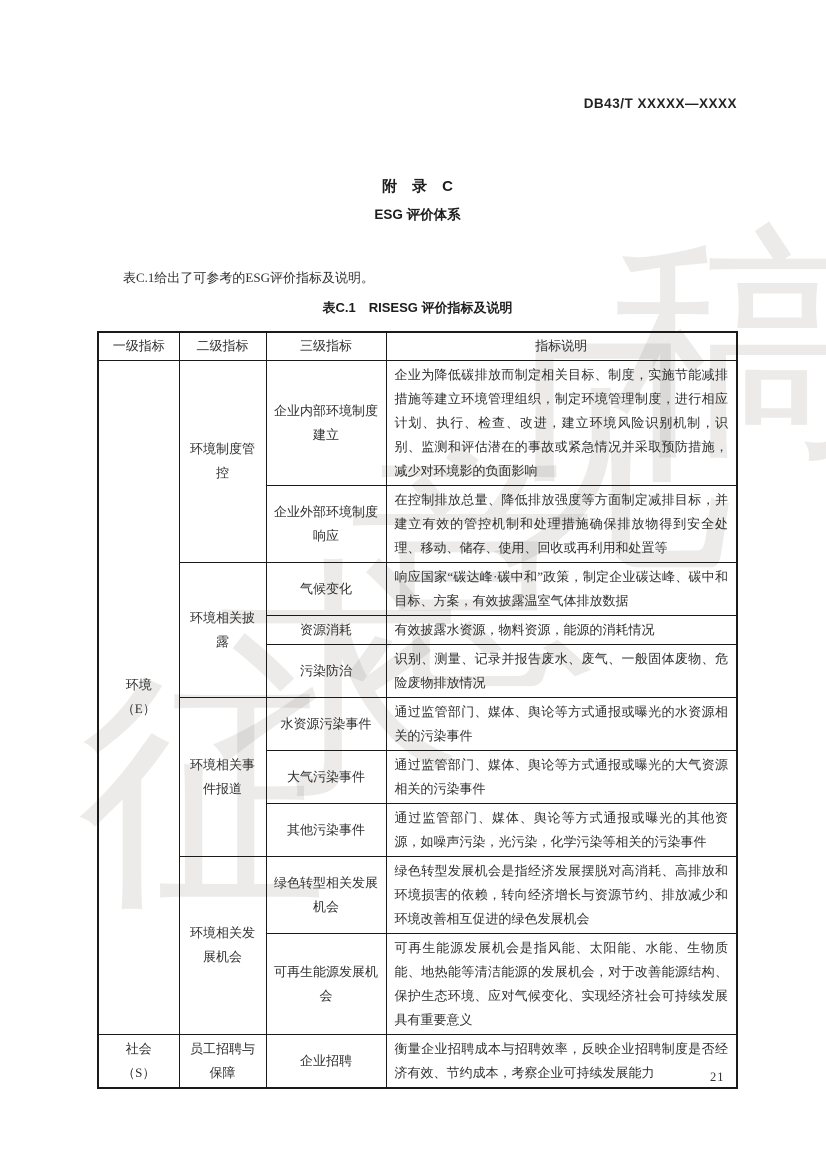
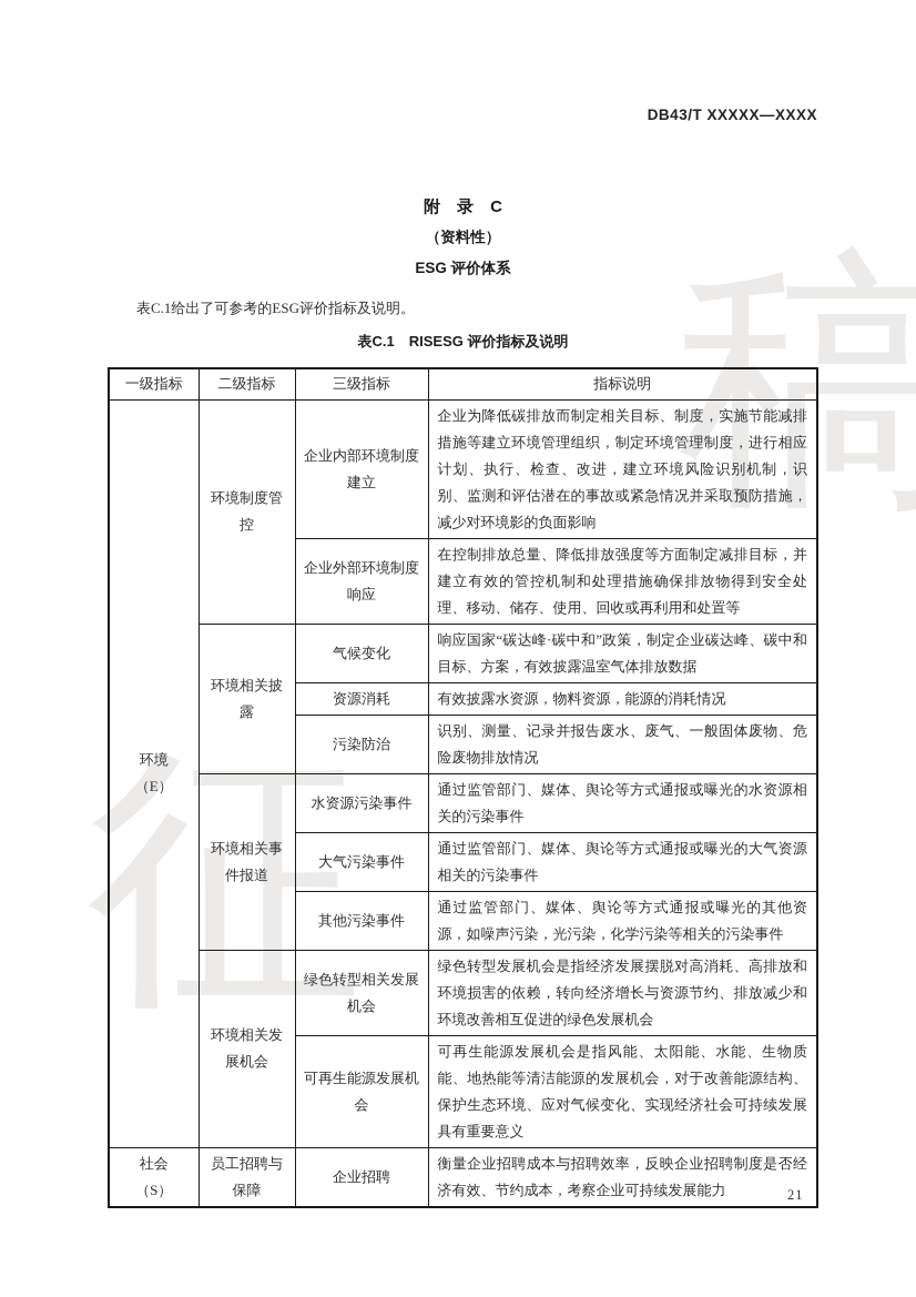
  征
- 求
- 意
- 见
  稿
  DB43/T XXXXX—XXXX
  附 录 C
+ （资料性）
  ESG 评价体系
  表C.1给出了可参考的ESG评价指标及说明。
  表C.1 RISESG 评价指标及说明
  一级指标	二级指标	三级指标	指标说明
  环境 （E）	环境制度管控	企业内部环境制度建立	企业为降低碳排放而制定相关目标、制度，实施节能减排措施等建立环境管理组织，制定环境管理制度，进行相应计划、执行、检查、改进，建立环境风险识别机制，识别、监测和评估潜在的事故或紧急情况并采取预防措施，减少对环境影的负面影响
  企业外部环境制度响应	在控制排放总量、降低排放强度等方面制定减排目标，并建立有效的管控机制和处理措施确保排放物得到安全处理、移动、储存、使用、回收或再利用和处置等
  环境相关披露	气候变化	响应国家“碳达峰·碳中和”政策，制定企业碳达峰、碳中和目标、方案，有效披露温室气体排放数据
  资源消耗	有效披露水资源，物料资源，能源的消耗情况
  污染防治	识别、测量、记录并报告废水、废气、一般固体废物、危险废物排放情况
  环境相关事件报道	水资源污染事件	通过监管部门、媒体、舆论等方式通报或曝光的水资源相关的污染事件
  大气污染事件	通过监管部门、媒体、舆论等方式通报或曝光的大气资源相关的污染事件
  其他污染事件	通过监管部门、媒体、舆论等方式通报或曝光的其他资源，如噪声污染，光污染，化学污染等相关的污染事件
  环境相关发展机会	绿色转型相关发展机会	绿色转型发展机会是指经济发展摆脱对高消耗、高排放和环境损害的依赖，转向经济增长与资源节约、排放减少和环境改善相互促进的绿色发展机会
  可再生能源发展机会	可再生能源发展机会是指风能、太阳能、水能、生物质能、地热能等清洁能源的发展机会，对于改善能源结构、保护生态环境、应对气候变化、实现经济社会可持续发展具有重要意义
  社会 （S）	员工招聘与保障	企业招聘	衡量企业招聘成本与招聘效率，反映企业招聘制度是否经济有效、节约成本，考察企业可持续发展能力
  21
